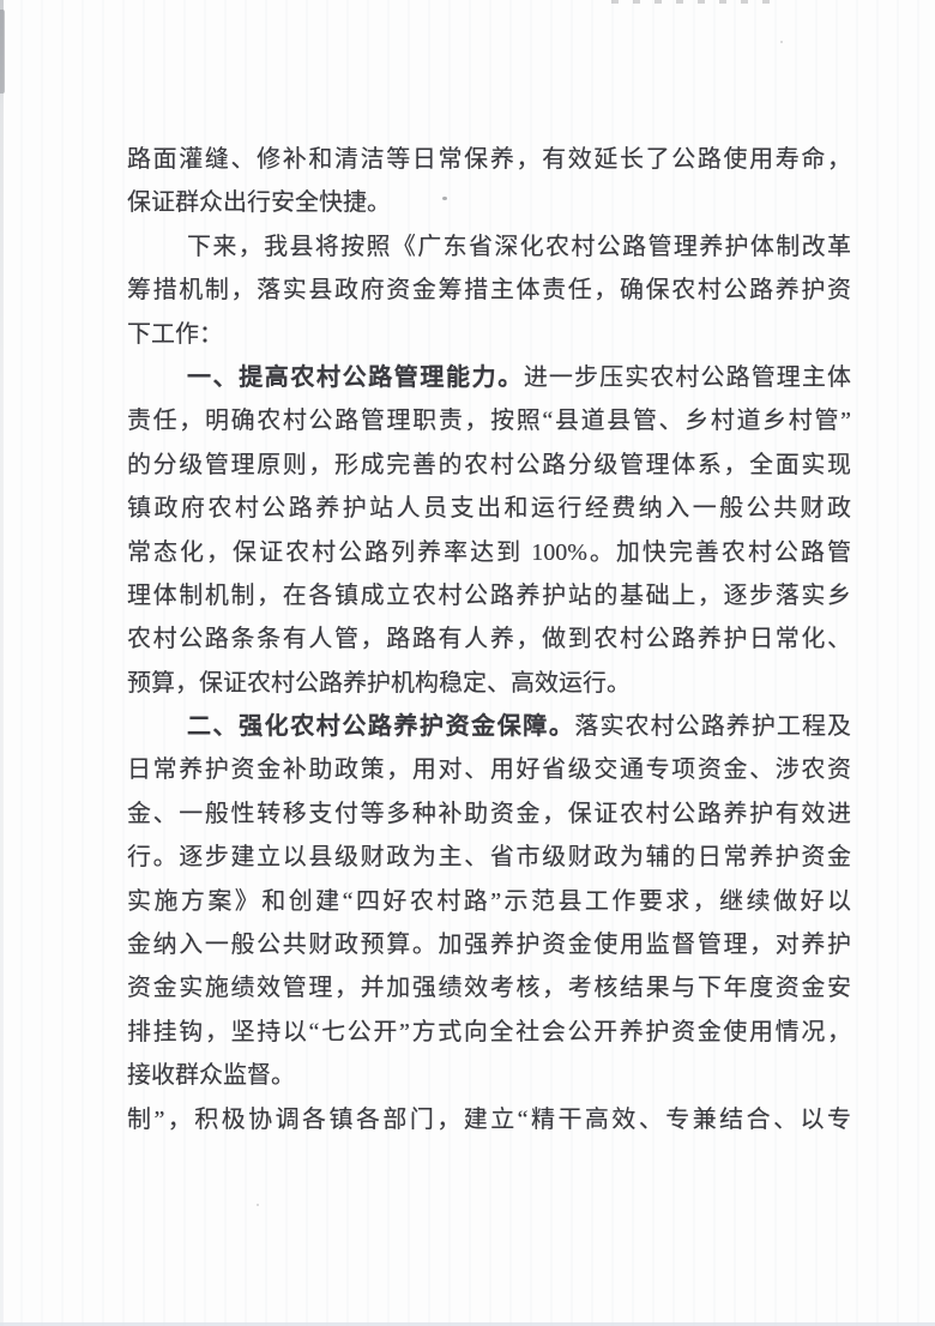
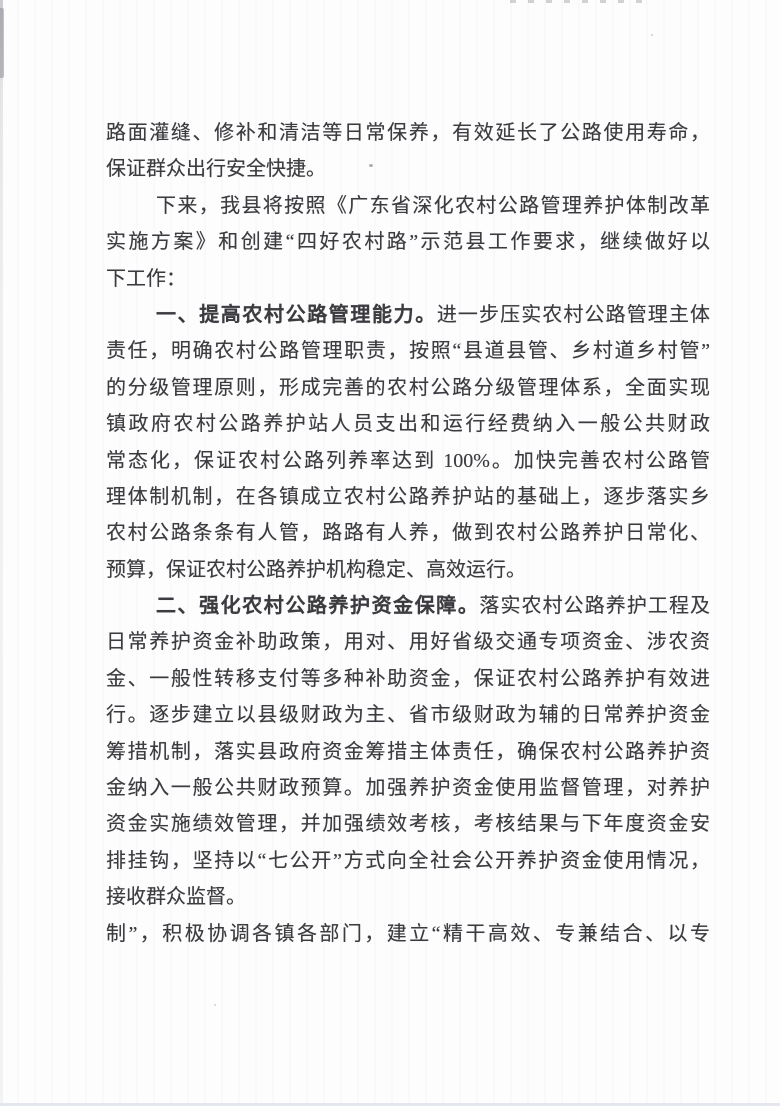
  路面灌缝、修补和清洁等日常保养，有效延长了公路使用寿命，
  保证群众出行安全快捷。
  下来，我县将按照《广东省深化农村公路管理养护体制改革
- 筹措机制，落实县政府资金筹措主体责任，确保农村公路养护资
+ 实施方案》和创建“四好农村路”示范县工作要求，继续做好以
  下工作：
  一、提高农村公路管理能力。进一步压实农村公路管理主体
  责任，明确农村公路管理职责，按照“县道县管、乡村道乡村管”
  的分级管理原则，形成完善的农村公路分级管理体系，全面实现
  镇政府农村公路养护站人员支出和运行经费纳入一般公共财政
  常态化，保证农村公路列养率达到 100%。加快完善农村公路管
  理体制机制，在各镇成立农村公路养护站的基础上，逐步落实乡
  农村公路条条有人管，路路有人养，做到农村公路养护日常化、
  预算，保证农村公路养护机构稳定、高效运行。
  二、强化农村公路养护资金保障。落实农村公路养护工程及
  日常养护资金补助政策，用对、用好省级交通专项资金、涉农资
  金、一般性转移支付等多种补助资金，保证农村公路养护有效进
  行。逐步建立以县级财政为主、省市级财政为辅的日常养护资金
- 实施方案》和创建“四好农村路”示范县工作要求，继续做好以
+ 筹措机制，落实县政府资金筹措主体责任，确保农村公路养护资
  金纳入一般公共财政预算。加强养护资金使用监督管理，对养护
  资金实施绩效管理，并加强绩效考核，考核结果与下年度资金安
  排挂钩，坚持以“七公开”方式向全社会公开养护资金使用情况，
  接收群众监督。
  制”，积极协调各镇各部门，建立“精干高效、专兼结合、以专
